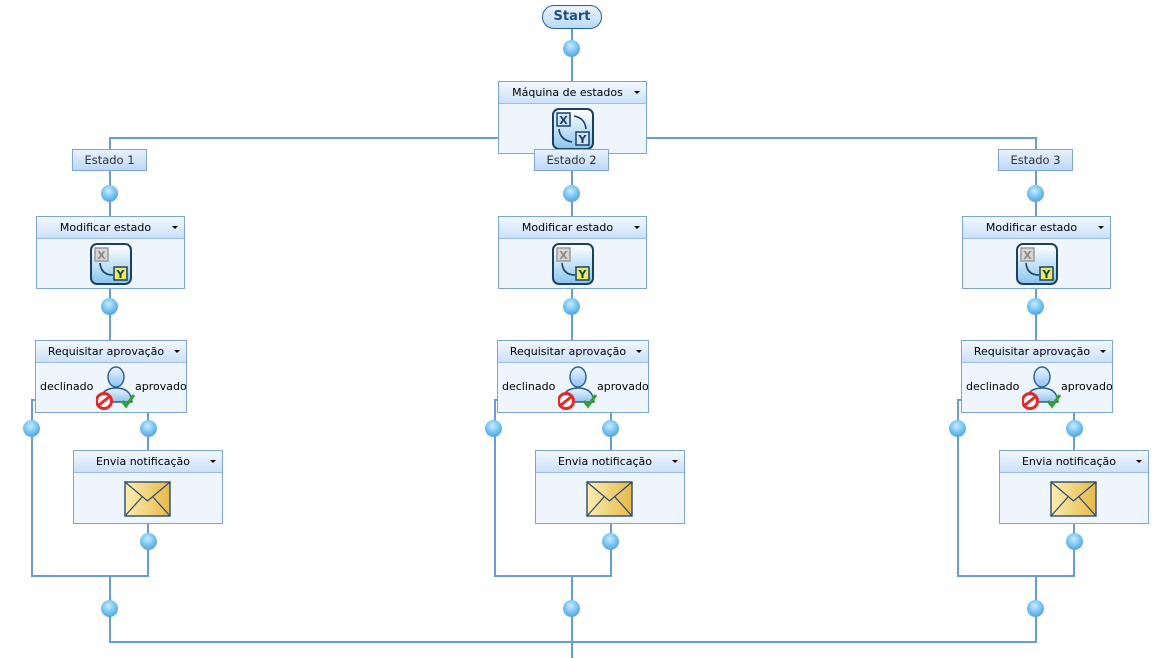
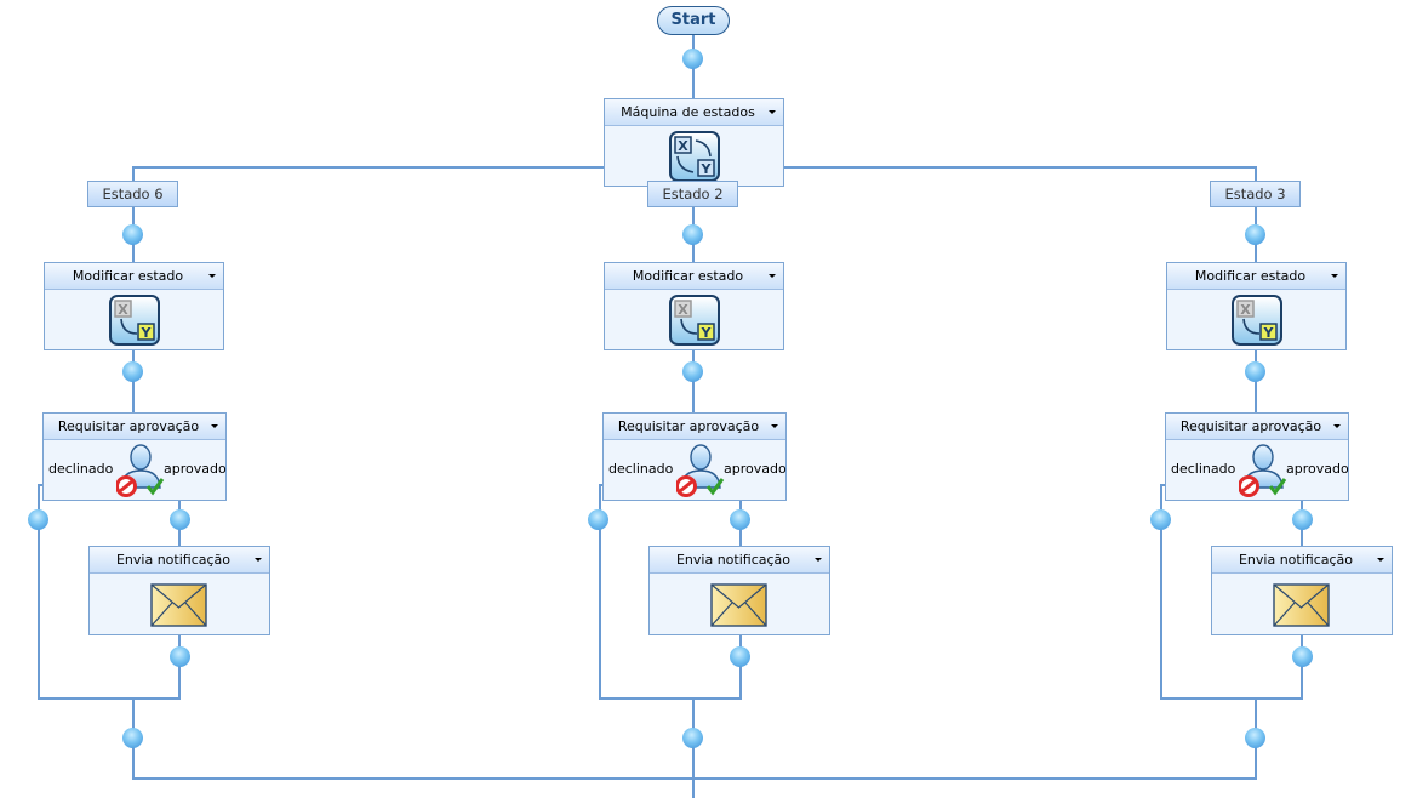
  Start
  Máquina de estados
  X
  Y
- Estado 1
+ Estado 6
  Modificar estado
  X
  Y
  Requisitar aprovação
  declinado
  aprovado
  Envia notificação
  Estado 2
  Modificar estado
  X
  Y
  Requisitar aprovação
  declinado
  aprovado
  Envia notificação
  Estado 3
  Modificar estado
  X
  Y
  Requisitar aprovação
  declinado
  aprovado
  Envia notificação
